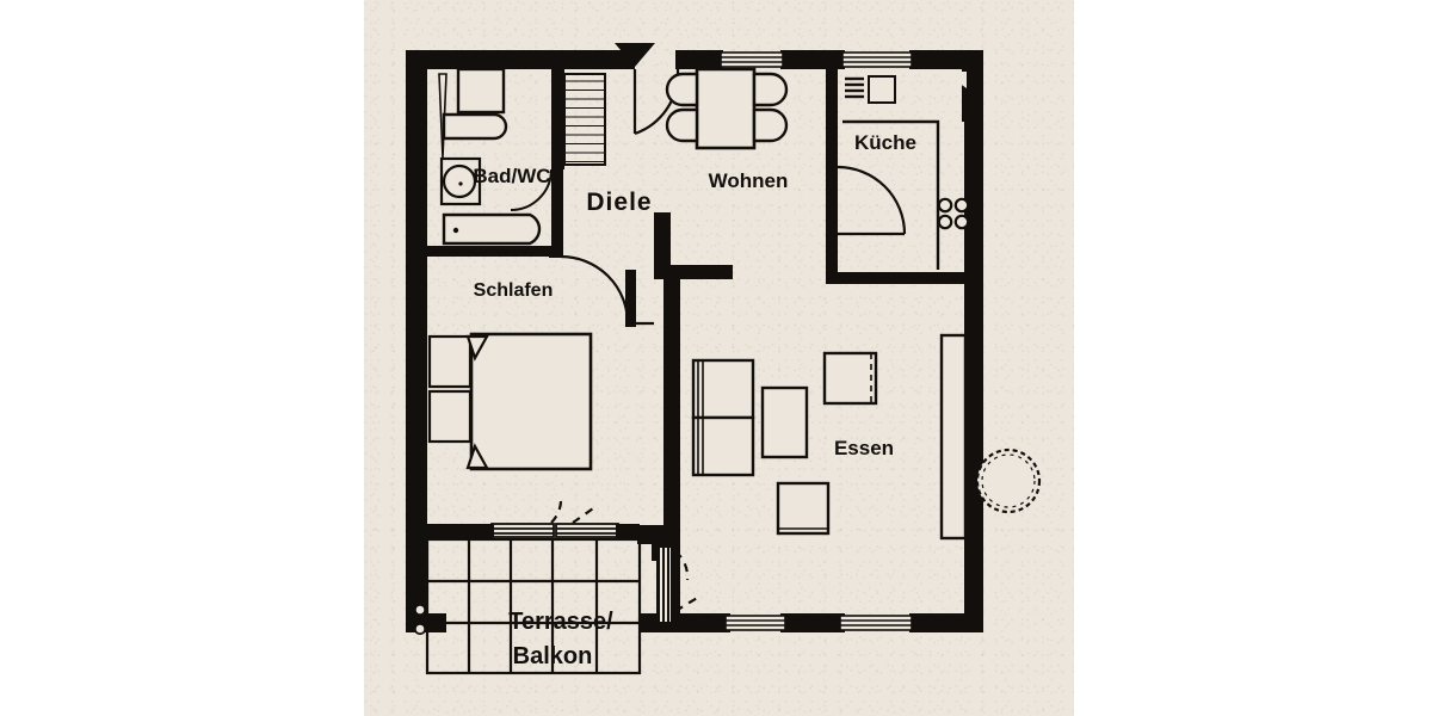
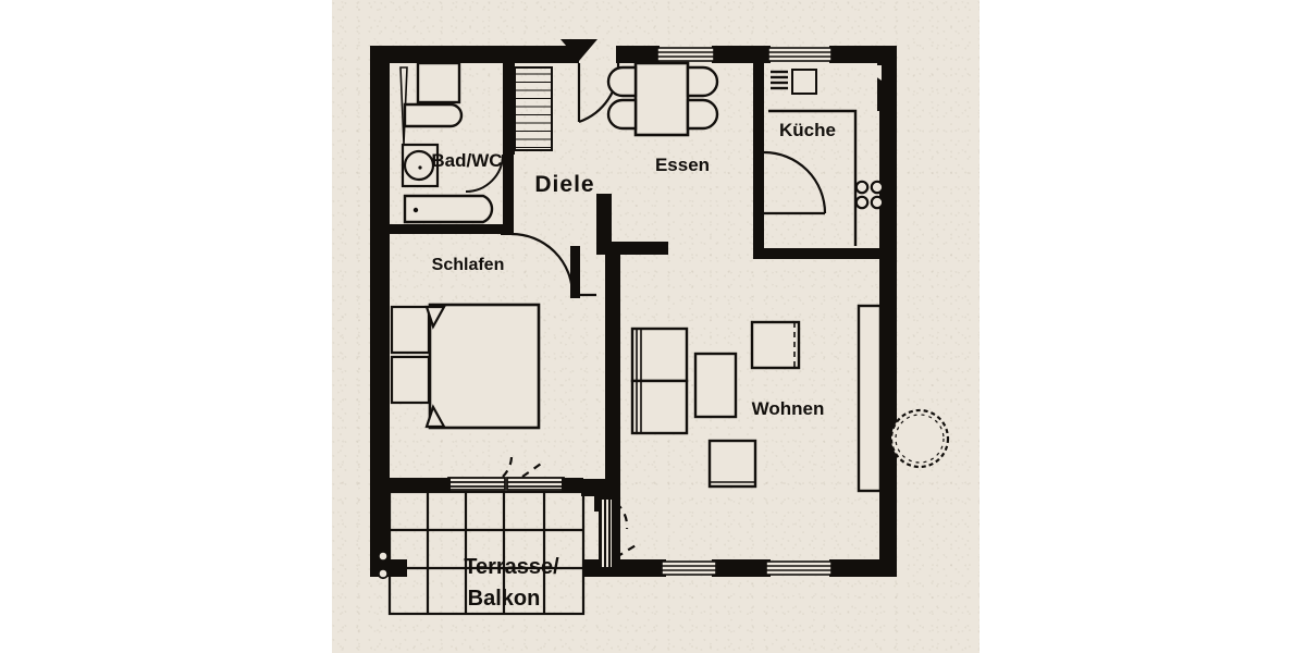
  Bad/WC
  Diele
- Wohnen
+ Essen
  Küche
  Schlafen
- Essen
+ Wohnen
  Terrasse/
  Balkon
